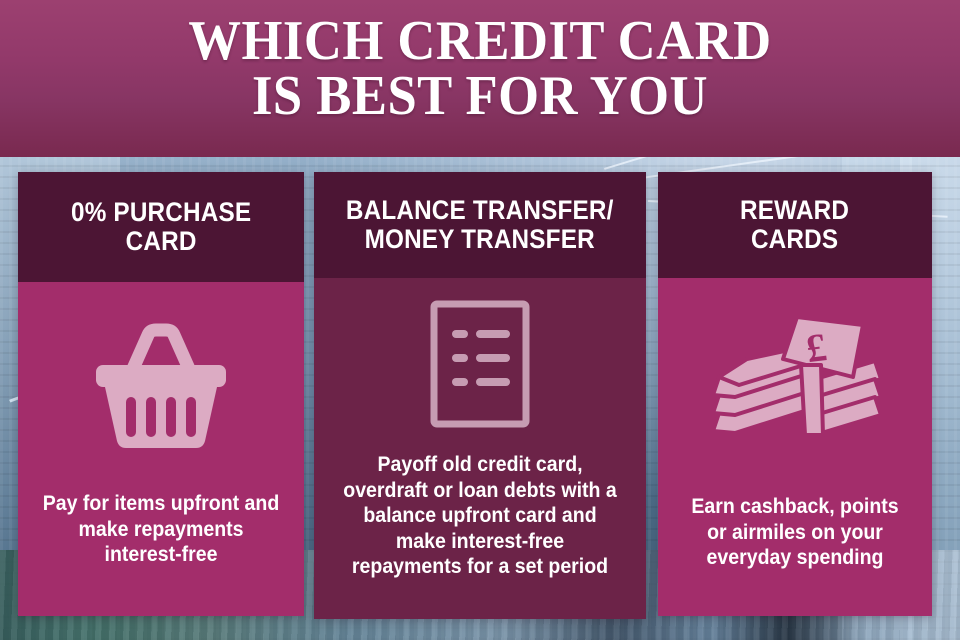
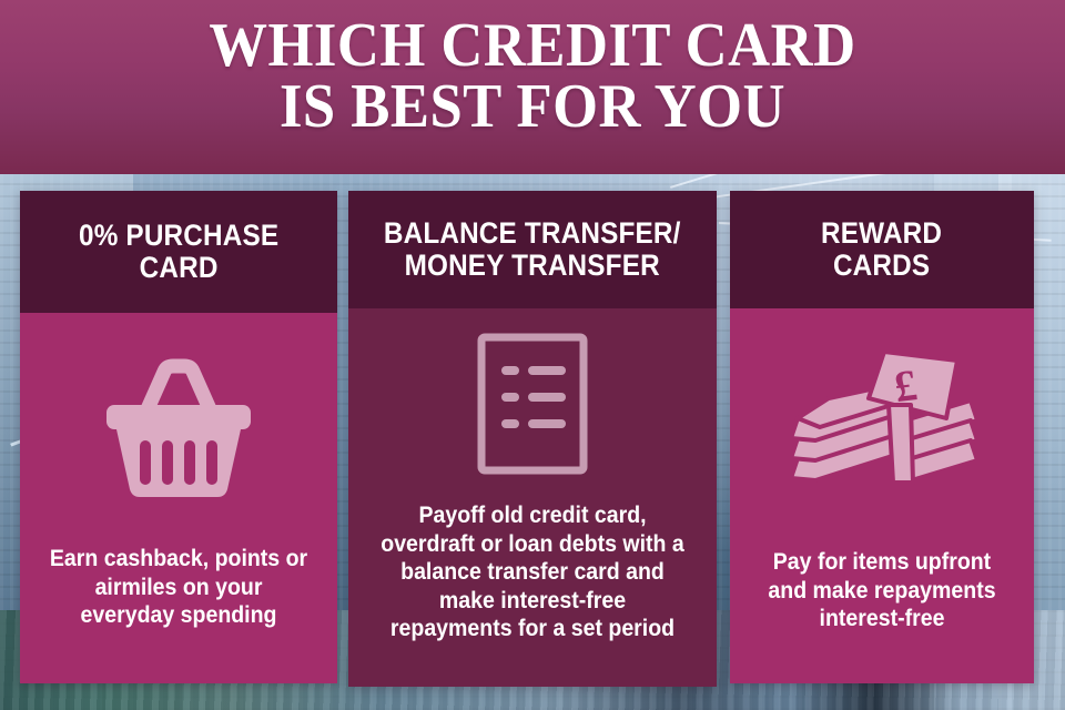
  WHICH CREDIT CARD
  IS BEST FOR YOU
  0% PURCHASE
  CARD
- Pay for items upfront and make repayments interest-free
+ Earn cashback, points or airmiles on your everyday spending
  BALANCE TRANSFER/
  MONEY TRANSFER
- Payoff old credit card, overdraft or loan debts with a balance upfront card and make interest-free repayments for a set period
+ Payoff old credit card, overdraft or loan debts with a balance transfer card and make interest-free repayments for a set period
  REWARD
  CARDS
- Earn cashback, points or airmiles on your everyday spending
+ Pay for items upfront and make repayments interest-free
